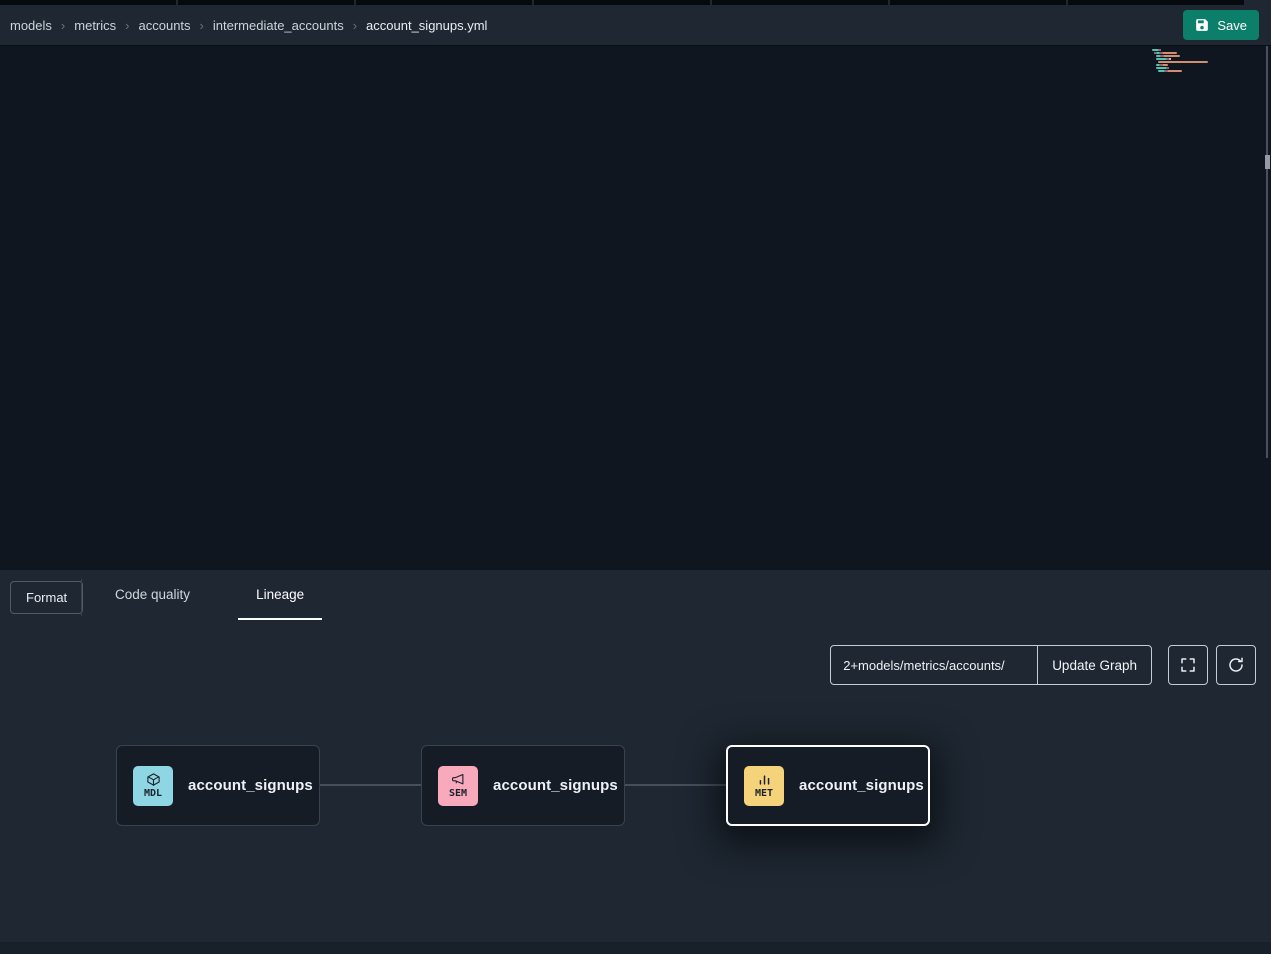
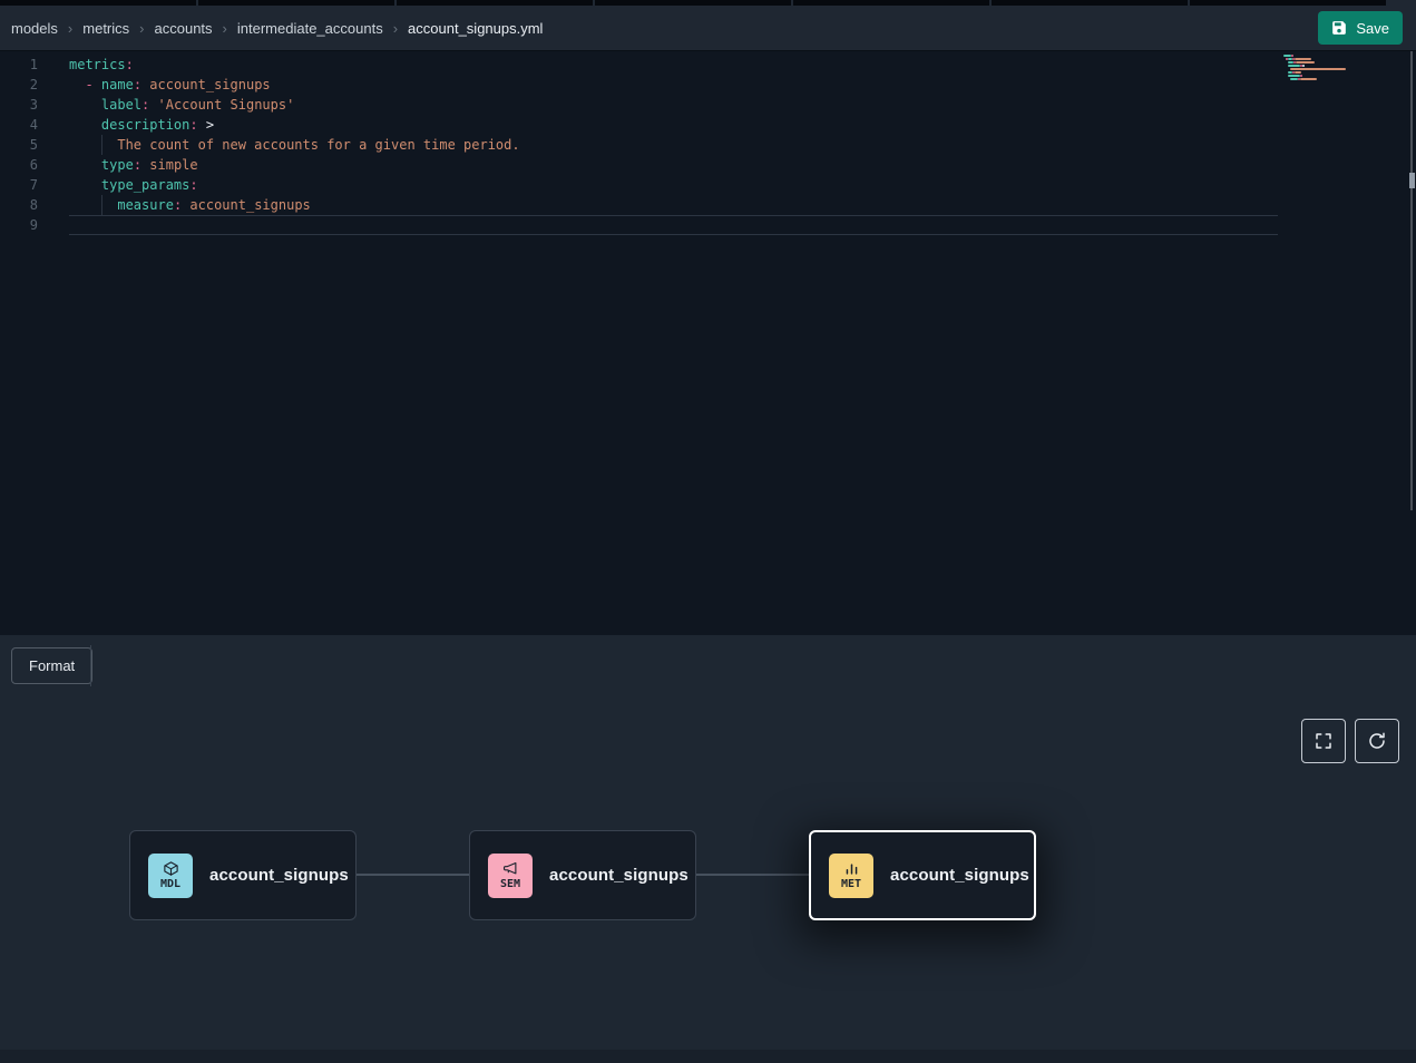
  models
  ›
  metrics
  ›
  accounts
  ›
  intermediate_accounts
  ›
  account_signups.yml
  Save
+ 1
+ metrics:
+ 2
+ - name: account_signups
+ 3
+ label: 'Account Signups'
+ 4
+ description: >
+ 5
+ The count of new accounts for a given time period.
+ 6
+ type: simple
+ 7
+ type_params:
+ 8
+ measure: account_signups
+ 9
  MDL
  account_signups
  SEM
  account_signups
  MET
  account_signups
  Format
- Code quality
- Lineage
- 2+models/metrics/accounts/
- Update Graph
